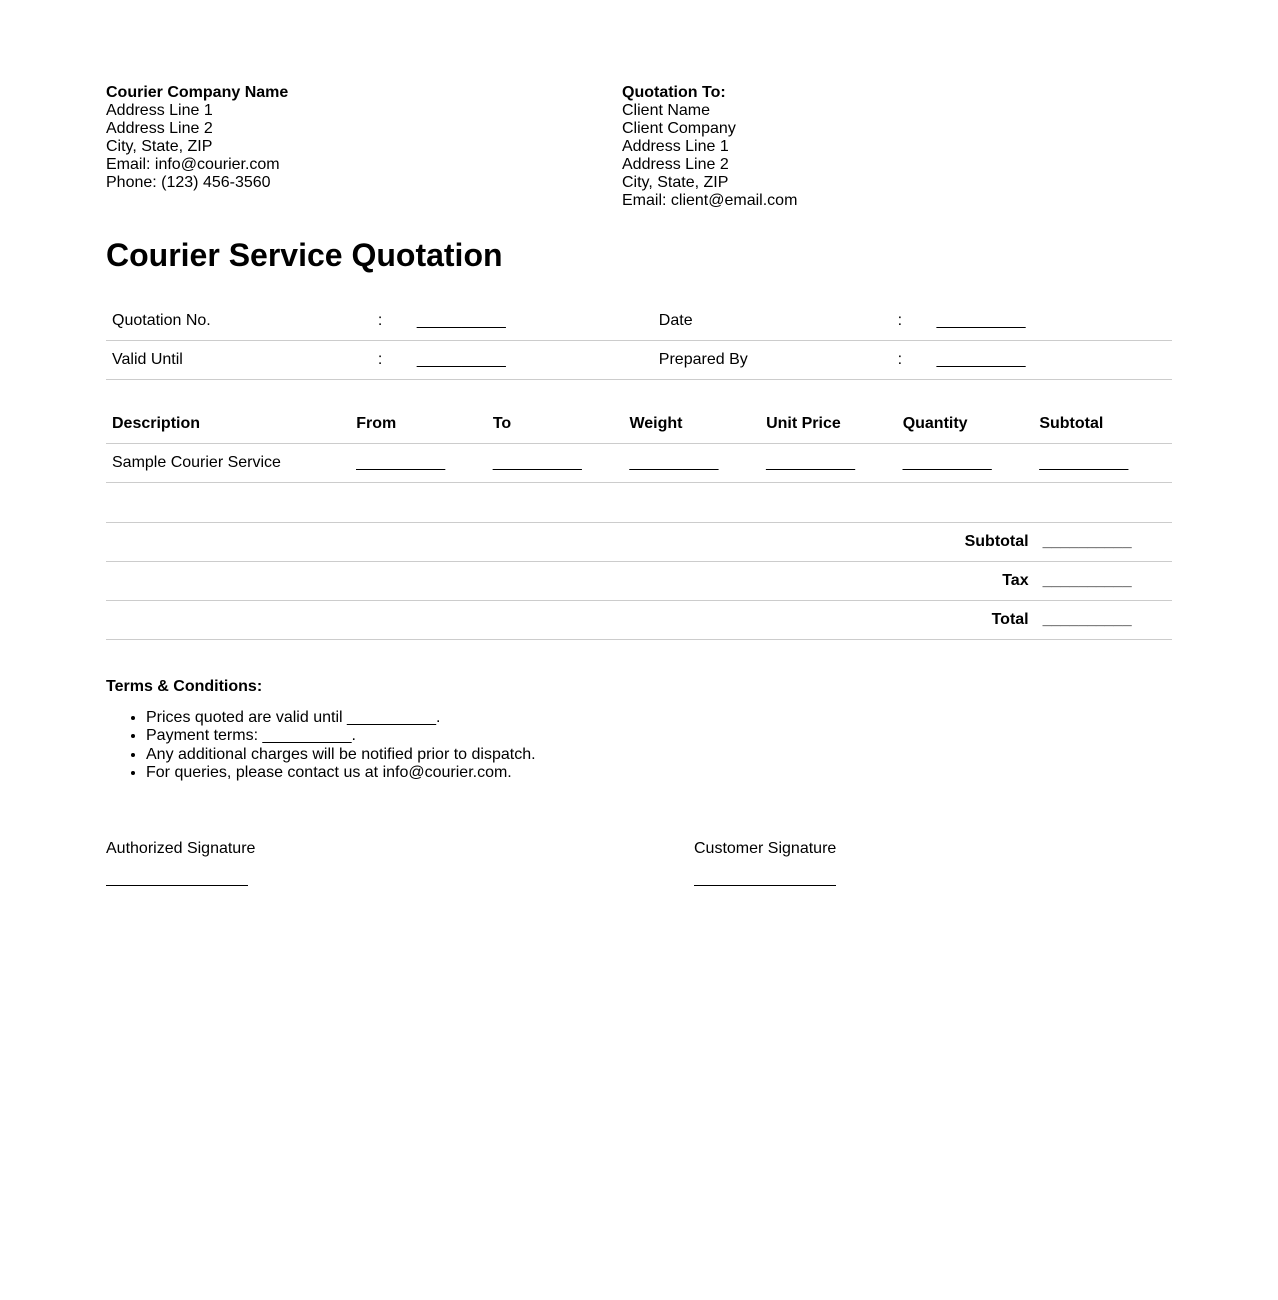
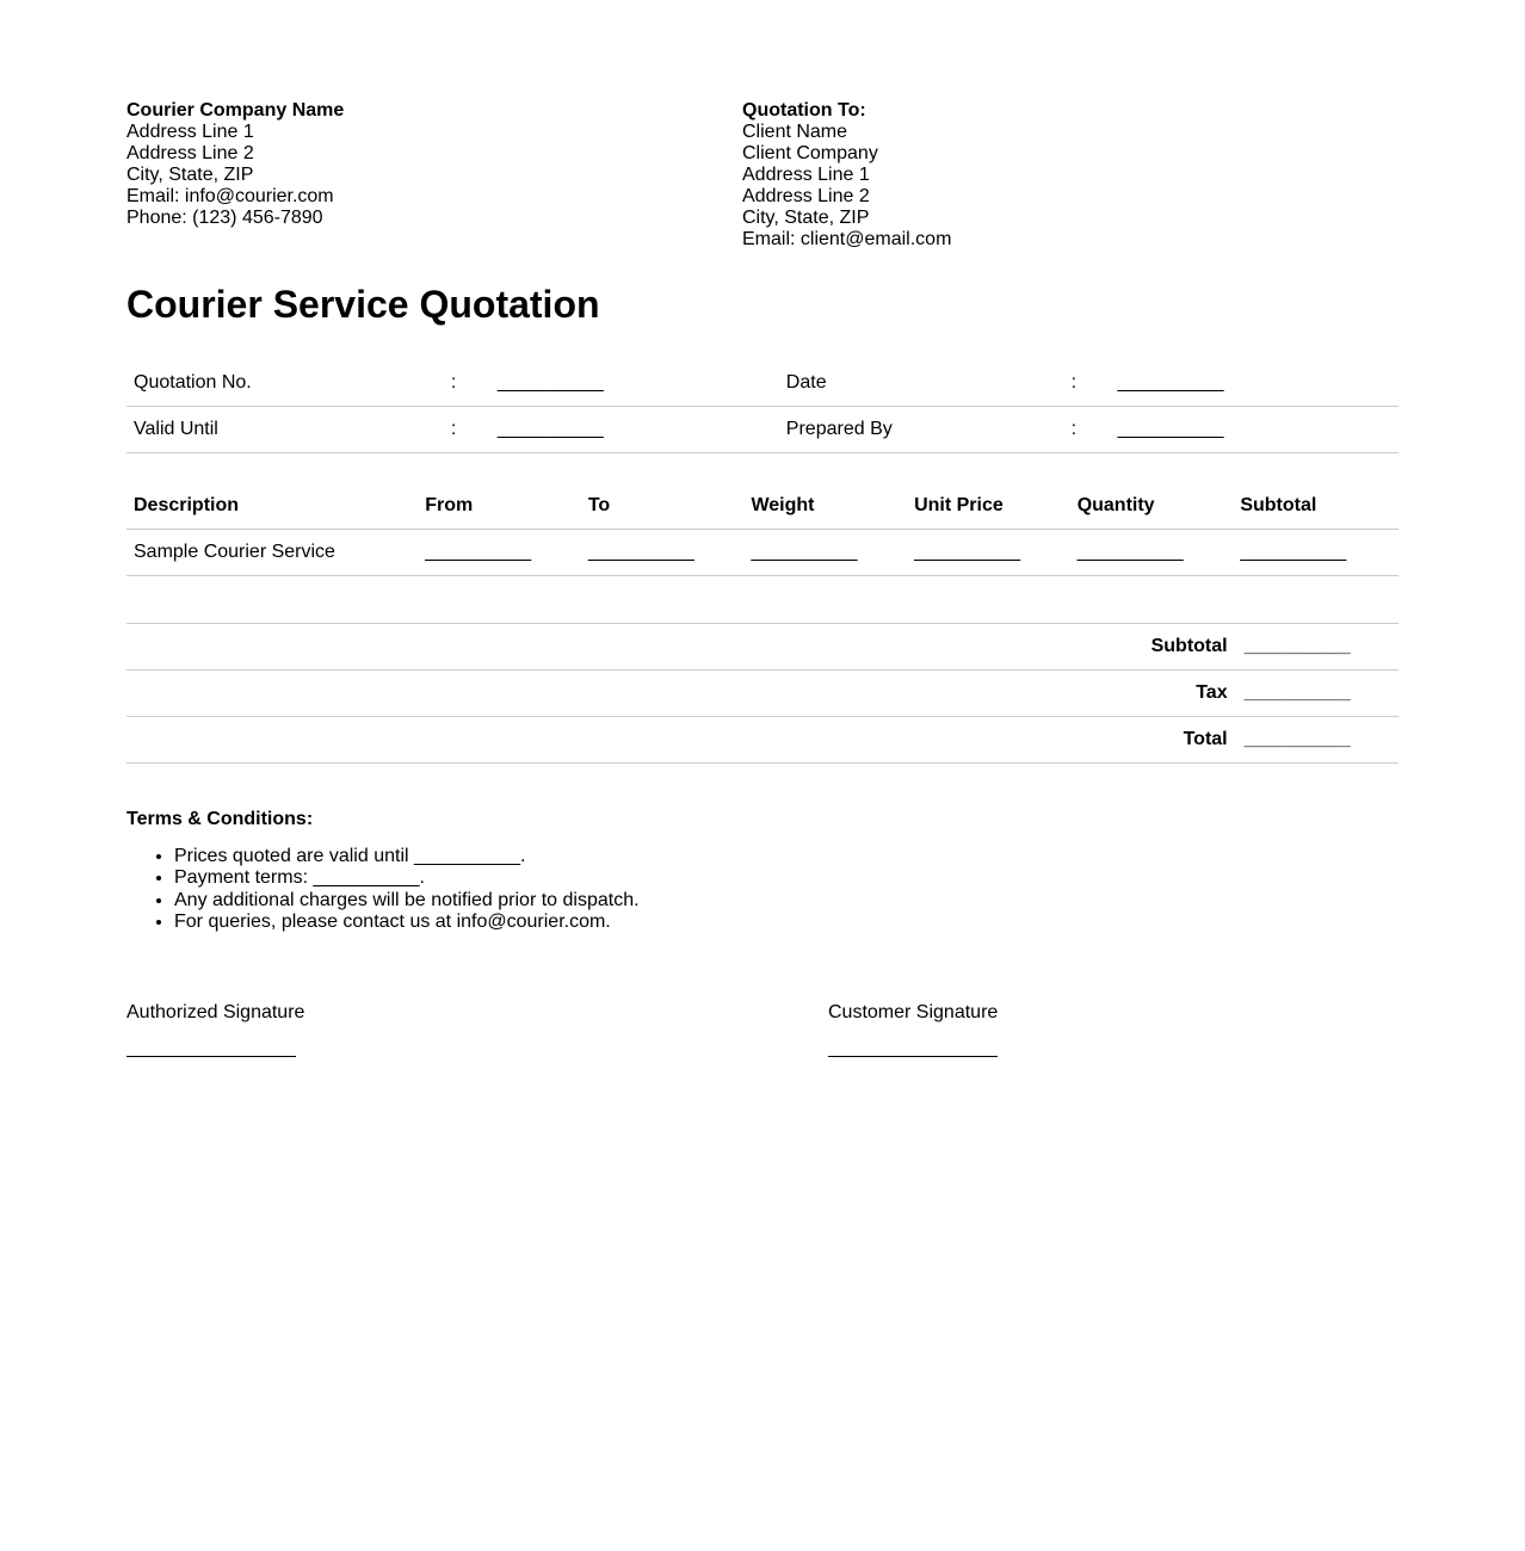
  Courier Company Name
  Address Line 1
  Address Line 2
  City, State, ZIP
  Email: info@courier.com
- Phone: (123) 456-3560
+ Phone: (123) 456-7890
  Quotation To:
  Client Name
  Client Company
  Address Line 1
  Address Line 2
  City, State, ZIP
  Email: client@email.com
  Courier Service Quotation
  Quotation No.	:	__________	Date	:	__________
  Valid Until	:	__________	Prepared By	:	__________
  Description	From	To	Weight	Unit Price	Quantity	Subtotal
  Sample Courier Service	__________	__________	__________	__________	__________	__________
  Subtotal	__________
  Tax	__________
  Total	__________
  Terms & Conditions:
  Prices quoted are valid until __________.
  Payment terms: __________.
  Any additional charges will be notified prior to dispatch.
  For queries, please contact us at info@courier.com.
  Authorized Signature
  Customer Signature
